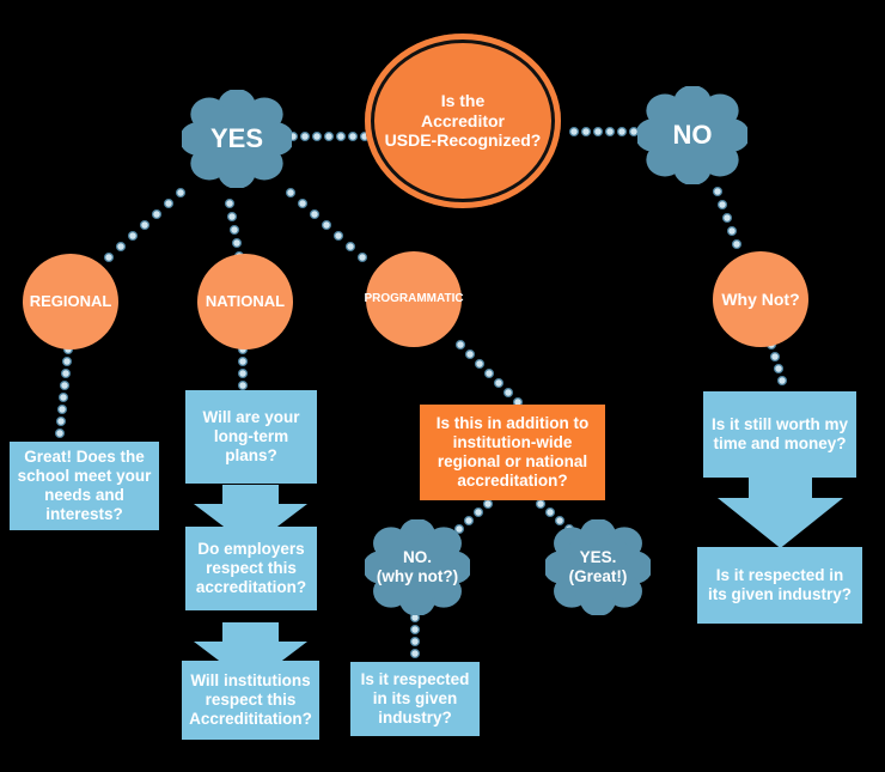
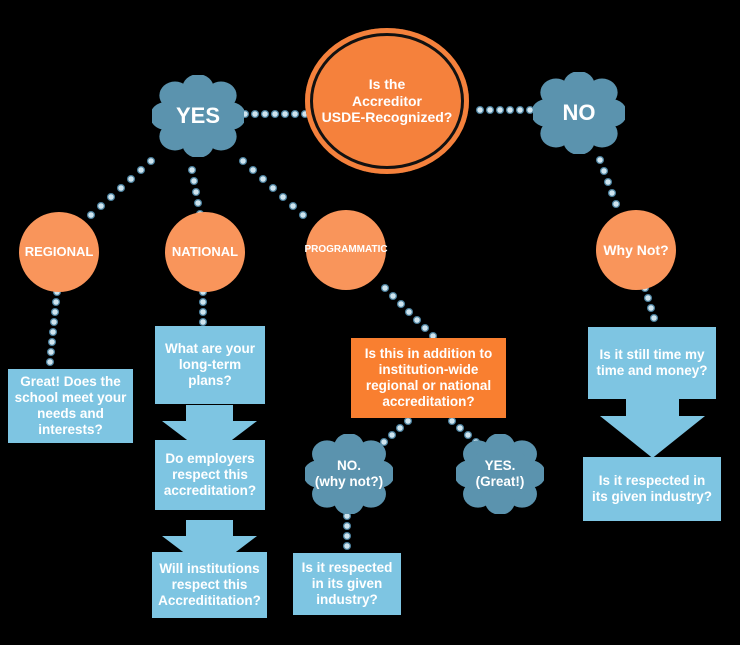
  Is the
  Accreditor
  USDE-Recognized?
  YES
  NO
  REGIONAL
  NATIONAL
  PROGRAMMATIC
  Why Not?
  Great! Does the school meet your needs and interests?
- Will are your long-term plans?
+ What are your long-term plans?
  Do employers respect this accreditation?
  Will institutions respect this Accredititation?
  Is this in addition to institution-wide regional or national accreditation?
  NO.
  (why not?)
  YES.
  (Great!)
  Is it respected in its given industry?
- Is it still worth my time and money?
+ Is it still time my time and money?
  Is it respected in its given industry?
